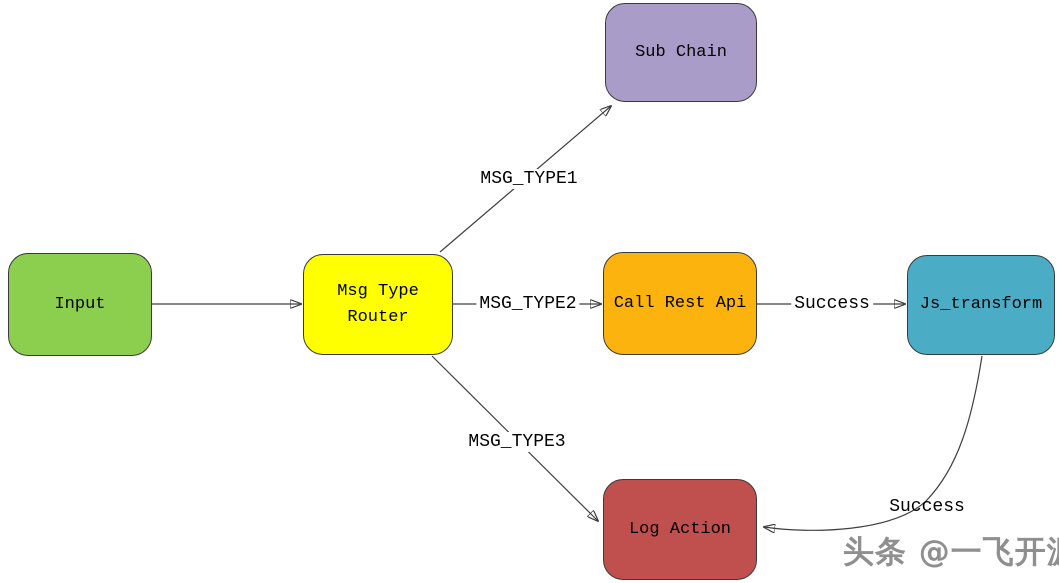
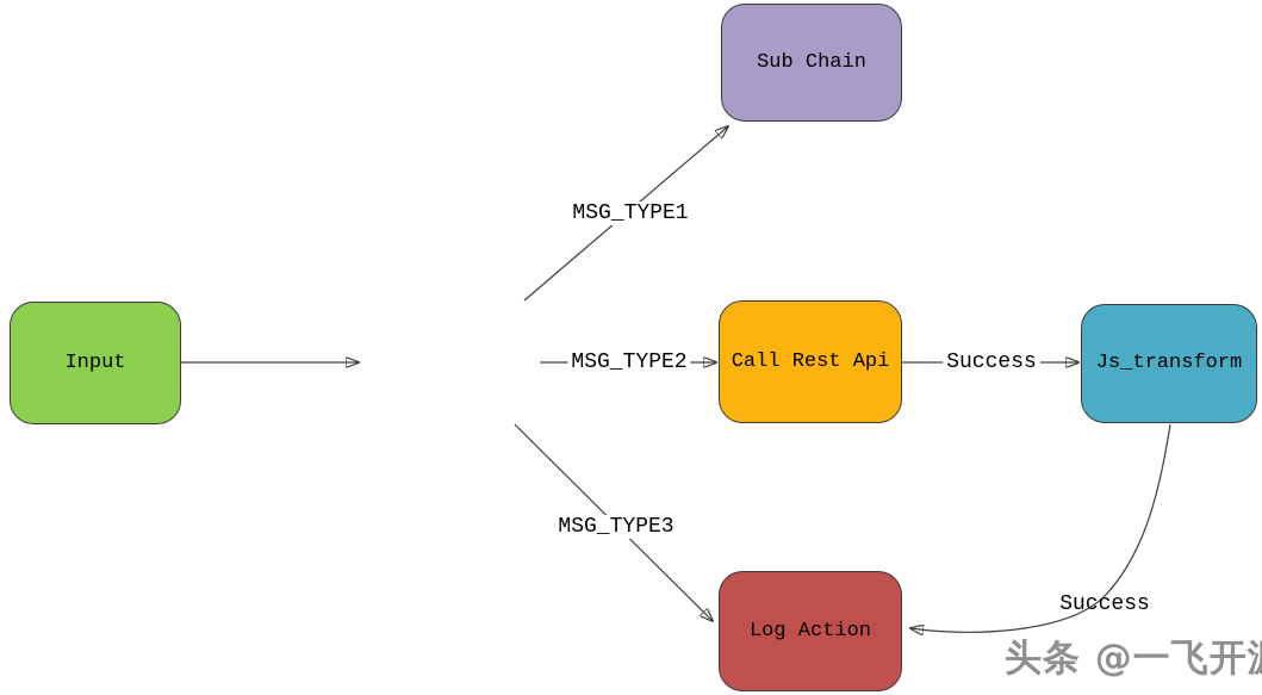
  Input
- Msg Type Router
  Sub Chain
  Call Rest Api
  Js_transform
  Log Action
  MSG_TYPE1
  MSG_TYPE2
  Success
  MSG_TYPE3
  Success
  头条 @一飞开
